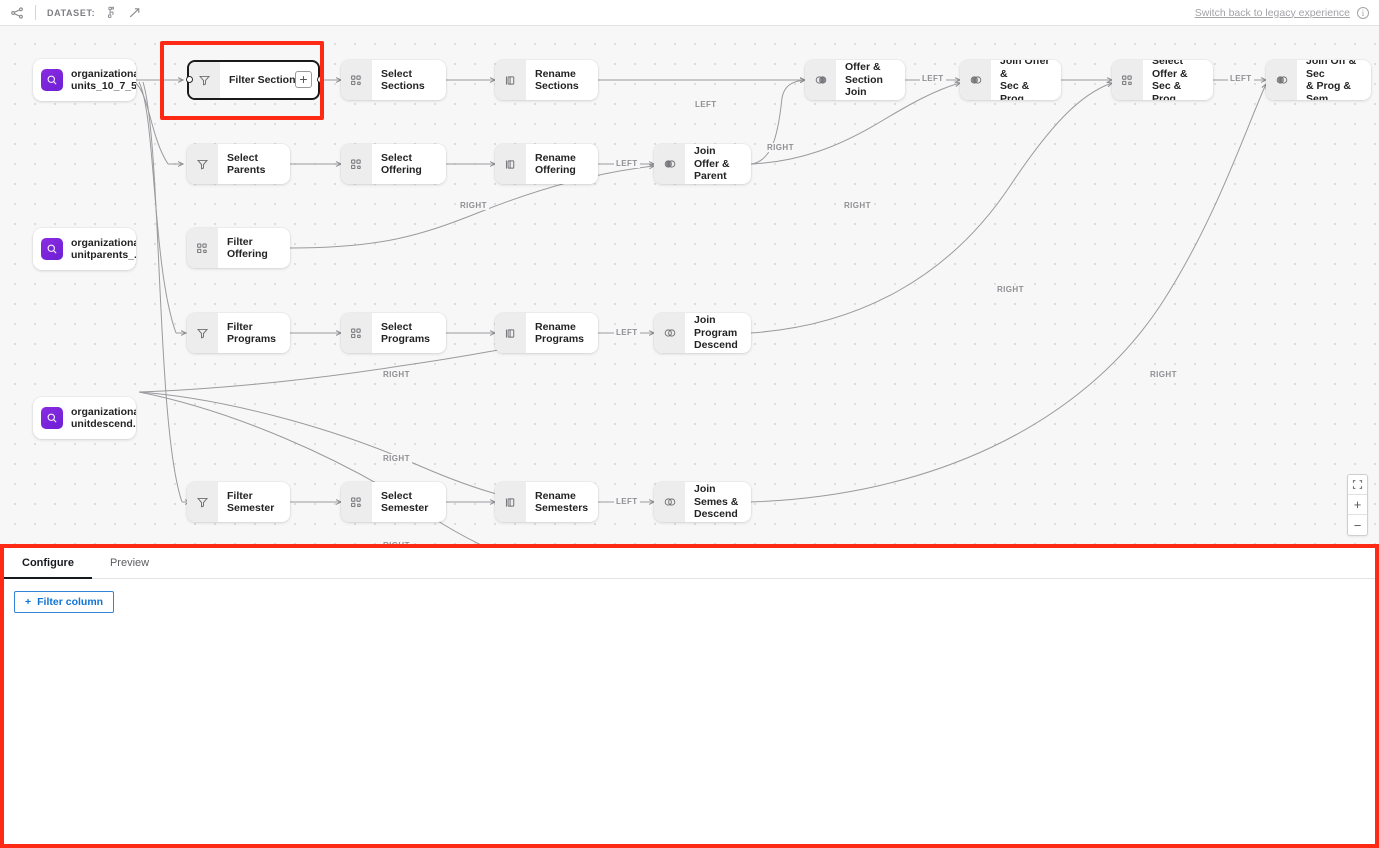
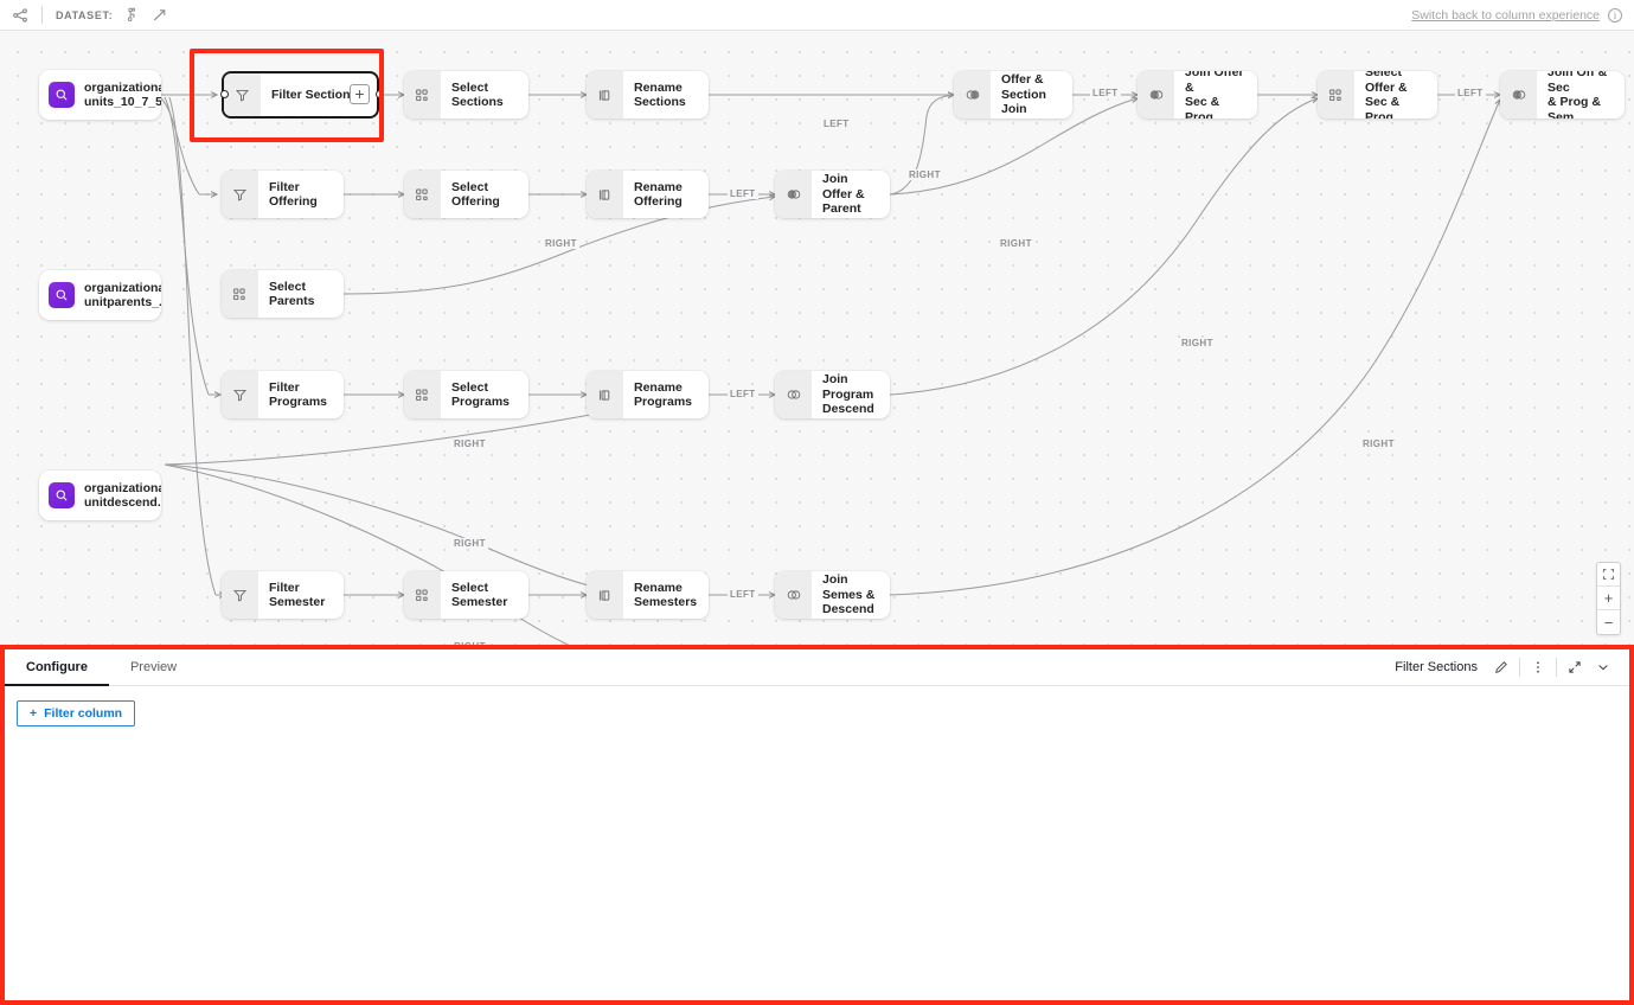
  DATASET:
- Switch back to legacy experience
+ Switch back to column experience
  i
  LEFT
  RIGHT
  LEFT
  RIGHT
  LEFT
  RIGHT
  LEFT
  RIGHT
  LEFT
  RIGHT
  LEFT
  RIGHT
  RIGHT
  organization
  units_10_7_5
  organization
  unitparents_.
  organization
  unitdescend.
  Filter Section
  +
  Select
  Sections
  Rename
  Sections
  Offer &
  Section Join
  Join Offer &
  Sec & Prog
  Select Offer &
  Sec & Prog
  Join Off & Sec
  & Prog & Sem
- Select Parents
+ Filter Offering
  Select
  Offering
  Rename
  Offering
  Join Offer &
  Parent
- Filter Offering
+ Select Parents
  Filter
  Programs
  Select
  Programs
  Rename
  Programs
  Join Program
  Descend
  Filter
  Semester
  Select
  Semester
  Rename
  Semesters
  Join Semes &
  Descend
  +
  −
  Configure
  Preview
+ Filter Sections
  +
  Filter column
